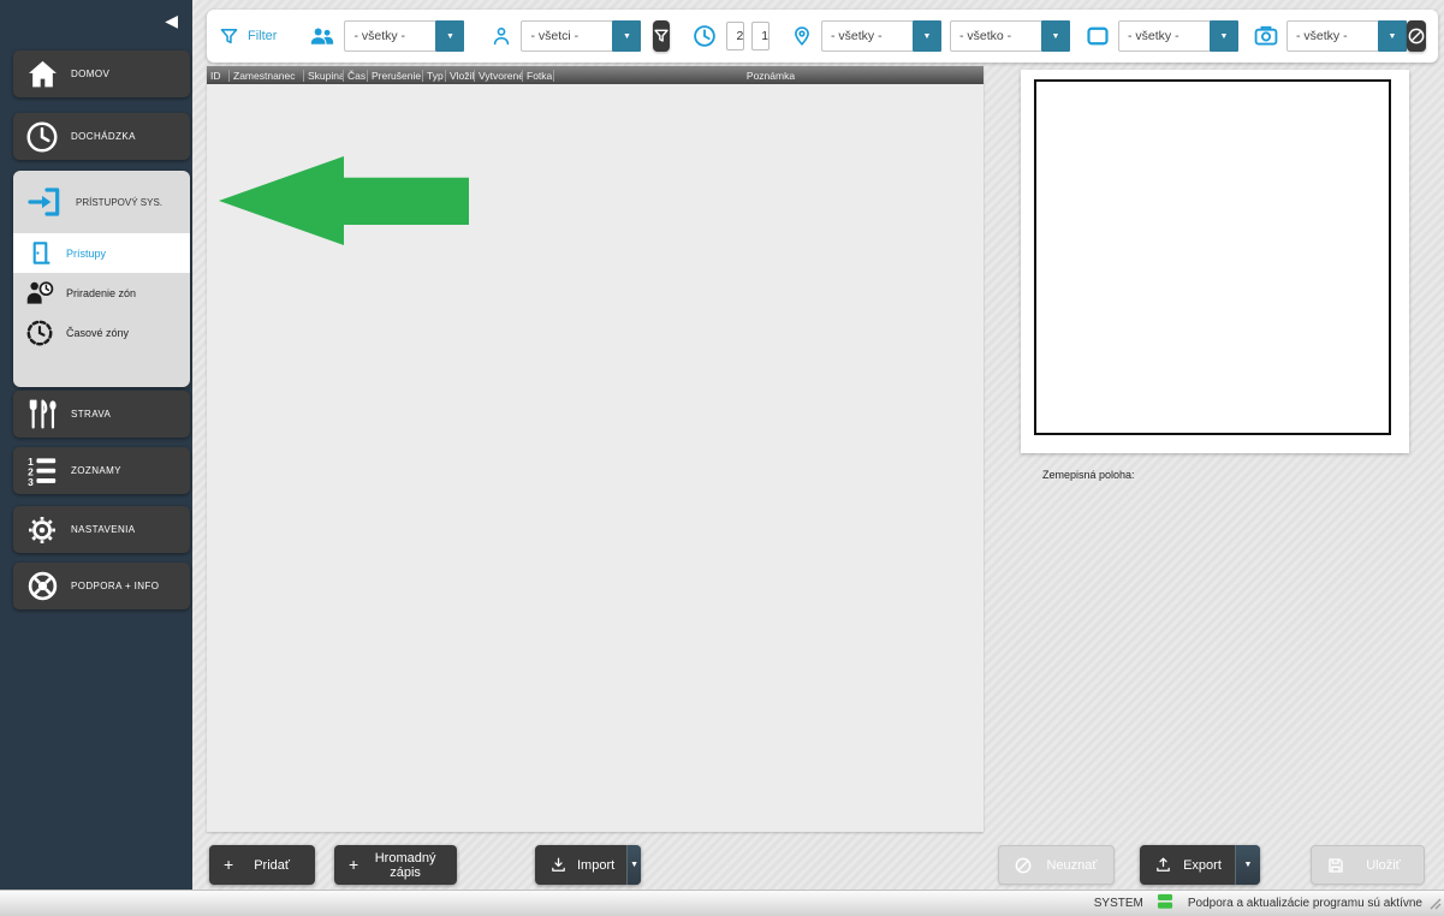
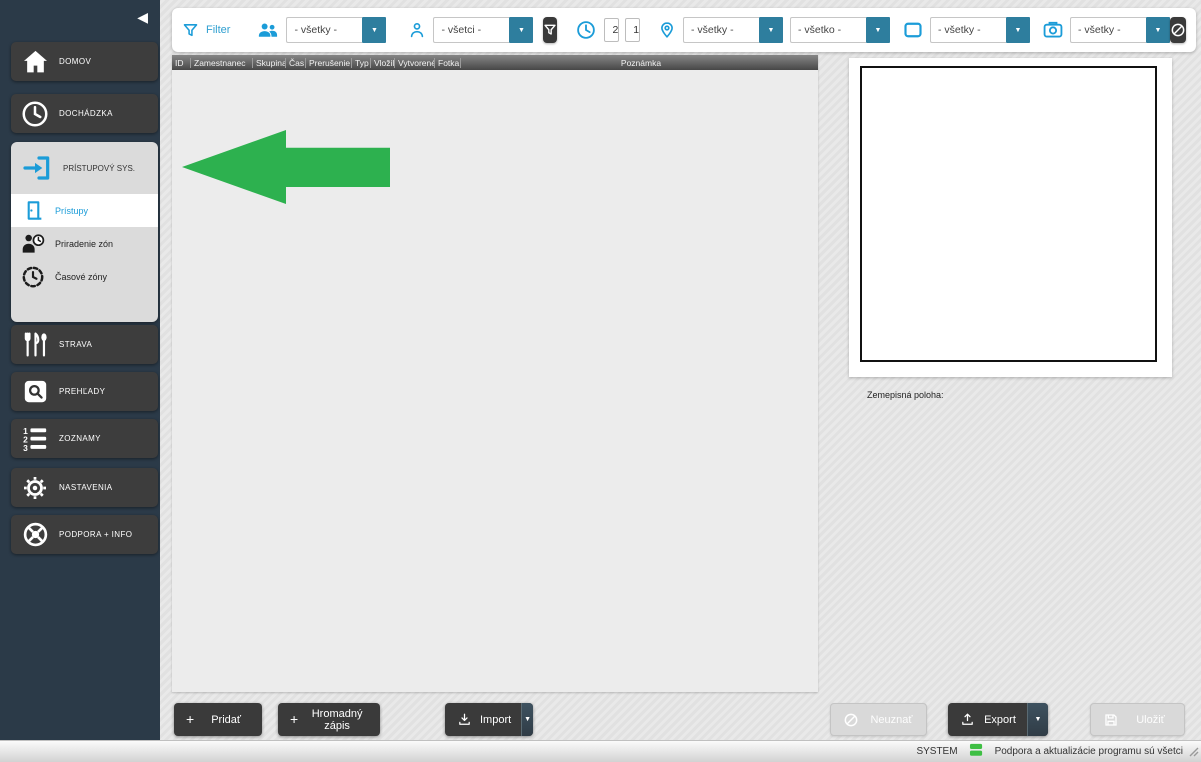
  ◀
  DOMOV
  DOCHÁDZKA
  PRÍSTUPOVÝ SYS.
  Prístupy
  Priradenie zón
  Časové zóny
  STRAVA
+ PREHĽADY
  1
  2
  3
  ZOZNAMY
  NASTAVENIA
  PODPORA + INFO
  Filter
  - všetky -
  - všetci -
  - všetky -
  - všetko -
  - všetky -
  - všetky -
  ID
  Zamestnanec
  Skupina
  Čas
  Prerušenie
  Typ
  Vložil
  Vytvorené
  Fotka
  Poznámka
  Zemepisná poloha:
  +
  Pridať
  +
  Hromadný zápis
  Import
  Neuznať
  Export
  Uložiť
  SYSTEM
- Podpora a aktualizácie programu sú aktívne
+ Podpora a aktualizácie programu sú všetci
